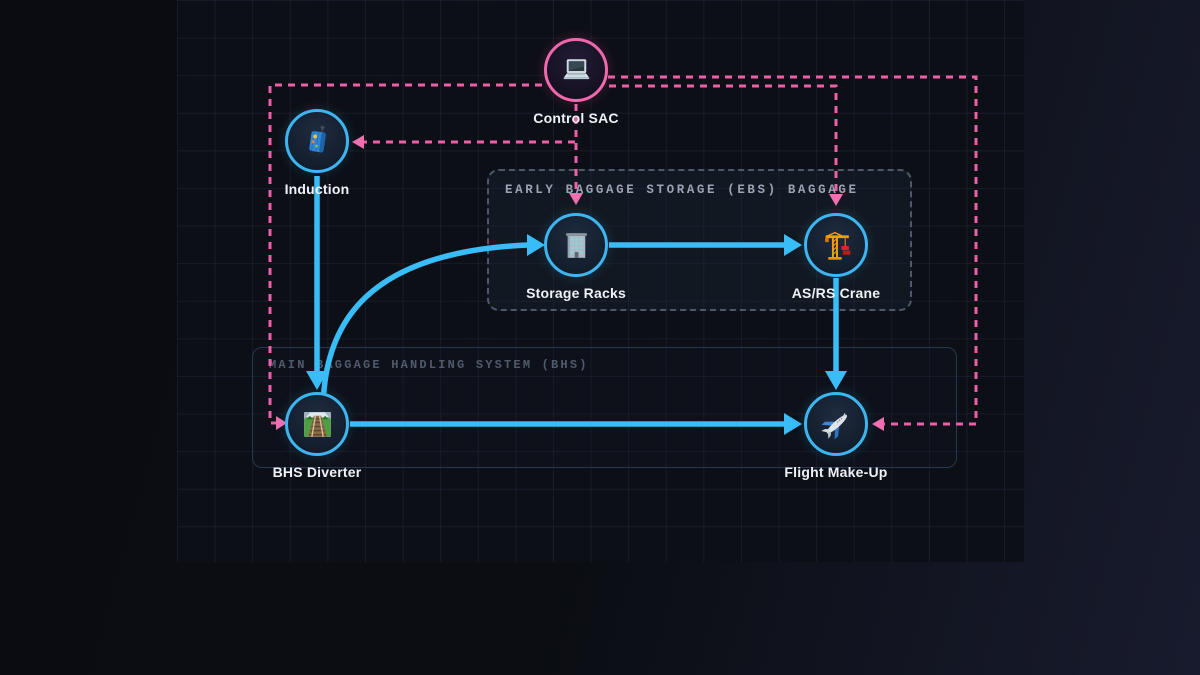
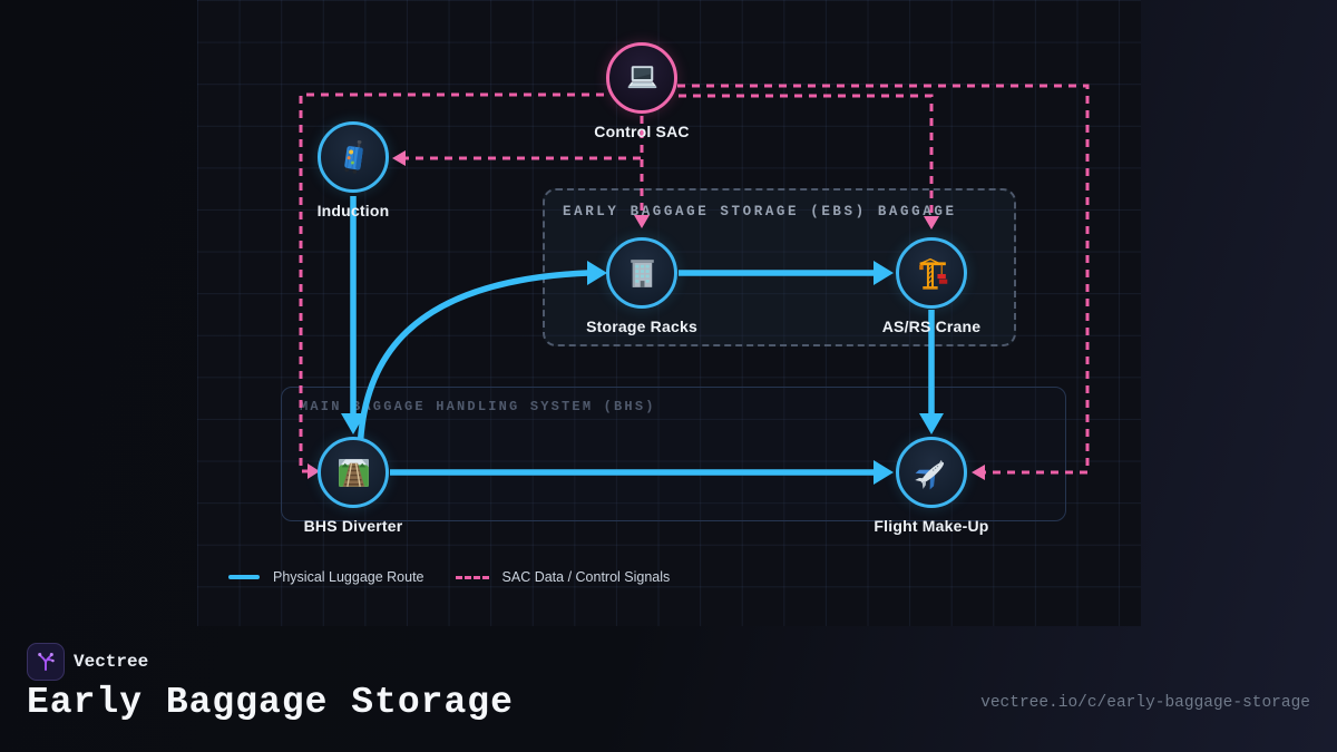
  EARLY BAGGAGE STORAGE (EBS) BAGGAGE
  MAIN BGGAGE HANDLING SYSTEM (BHS)
  Control SAC
  Induction
  Storage Racks
  AS/RS Crane
  BHS Diverter
  Flight Make-Up
+ Physical Luggage Route
+ SAC Data / Control Signals
+ Vectree
+ Early Baggage Storage
+ vectree.io/c/early-baggage-storage
